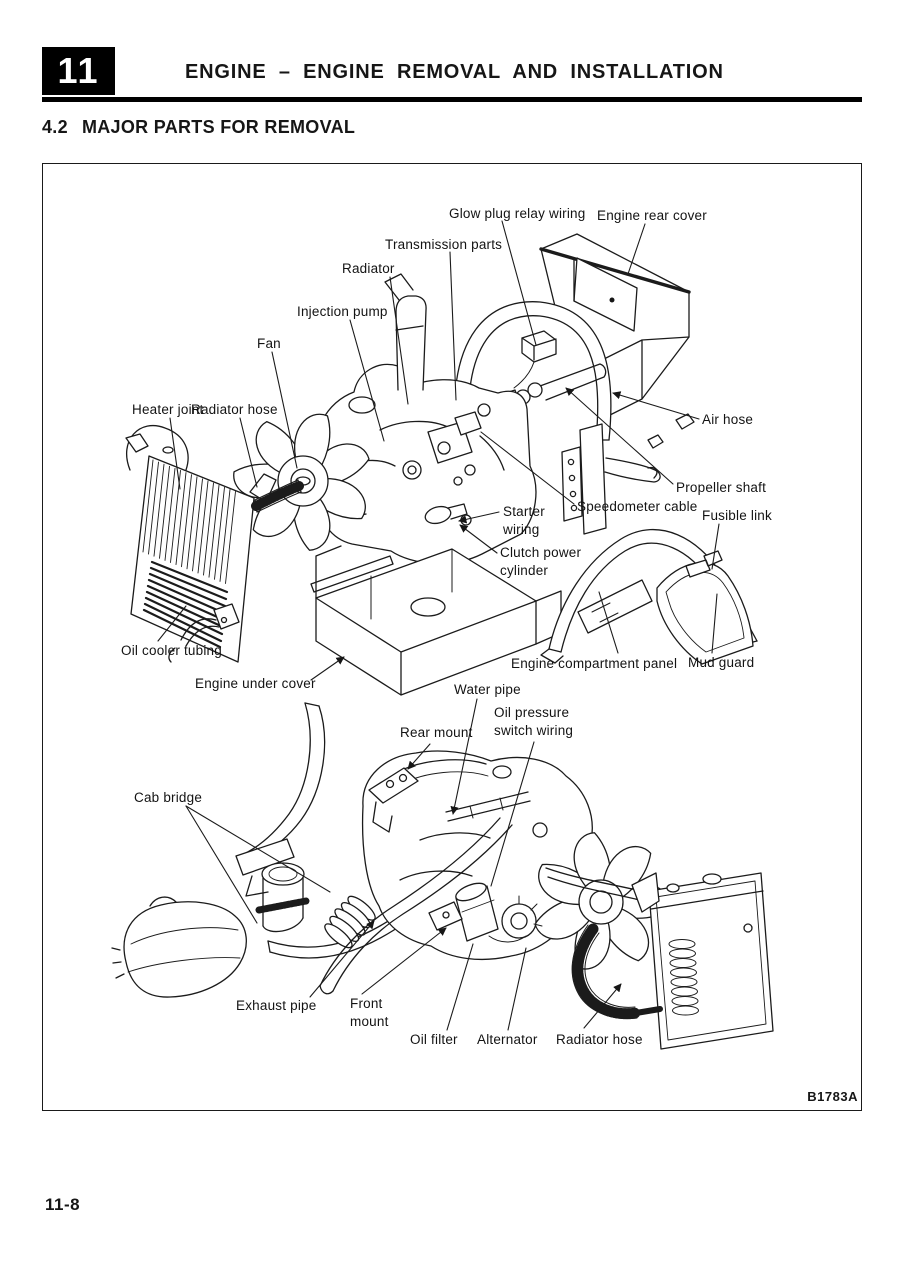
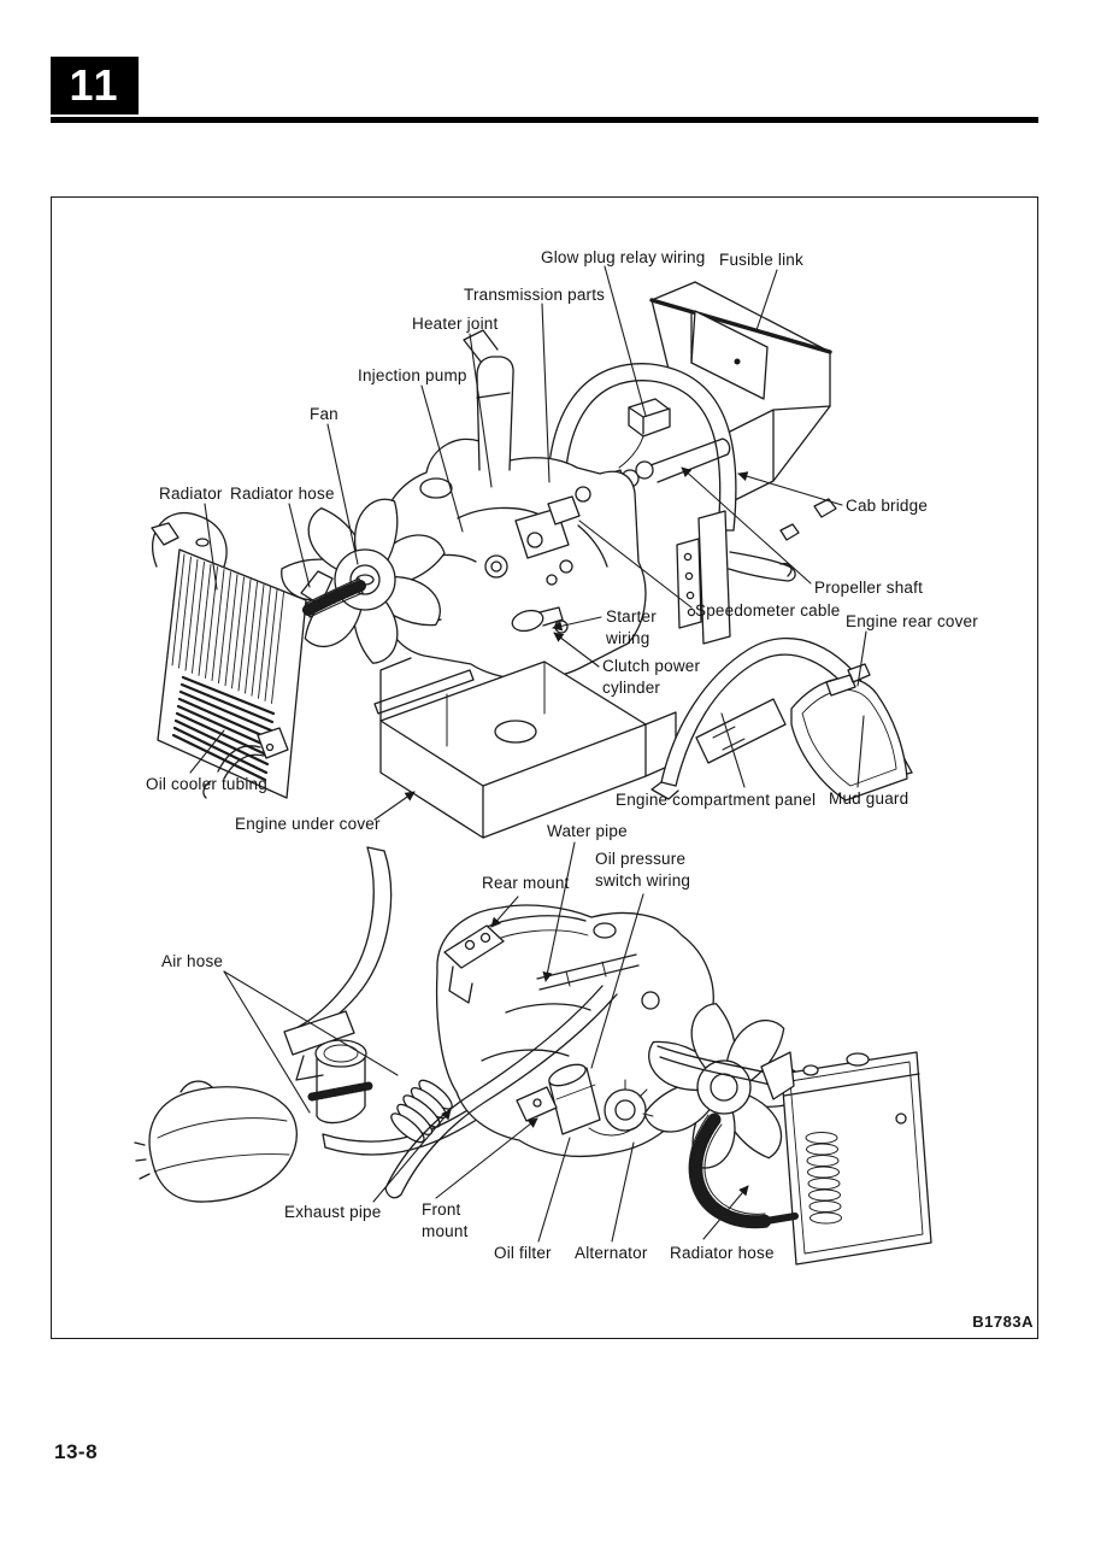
  11
- ENGINE – ENGINE REMOVAL AND INSTALLATION
- 4.2 MAJOR PARTS FOR REMOVAL
  Glow plug relay wiring
- Engine rear cover
+ Fusible link
  Transmission parts
- Radiator
+ Heater joint
  Injection pump
  Fan
- Heater joint
+ Radiator
  Radiator hose
- Air hose
+ Cab bridge
  Propeller shaft
  Speedometer cable
- Fusible link
+ Engine rear cover
  Starter
  wiring
  Clutch power
  cylinder
  Oil cooler tubing
  Engine under cover
  Engine compartment panel
  Mud guard
  Water pipe
  Oil pressure
  switch wiring
  Rear mount
- Cab bridge
+ Air hose
  Exhaust pipe
  Front
  mount
  Oil filter
  Alternator
  Radiator hose
  B1783A
- 11-8
+ 13-8
